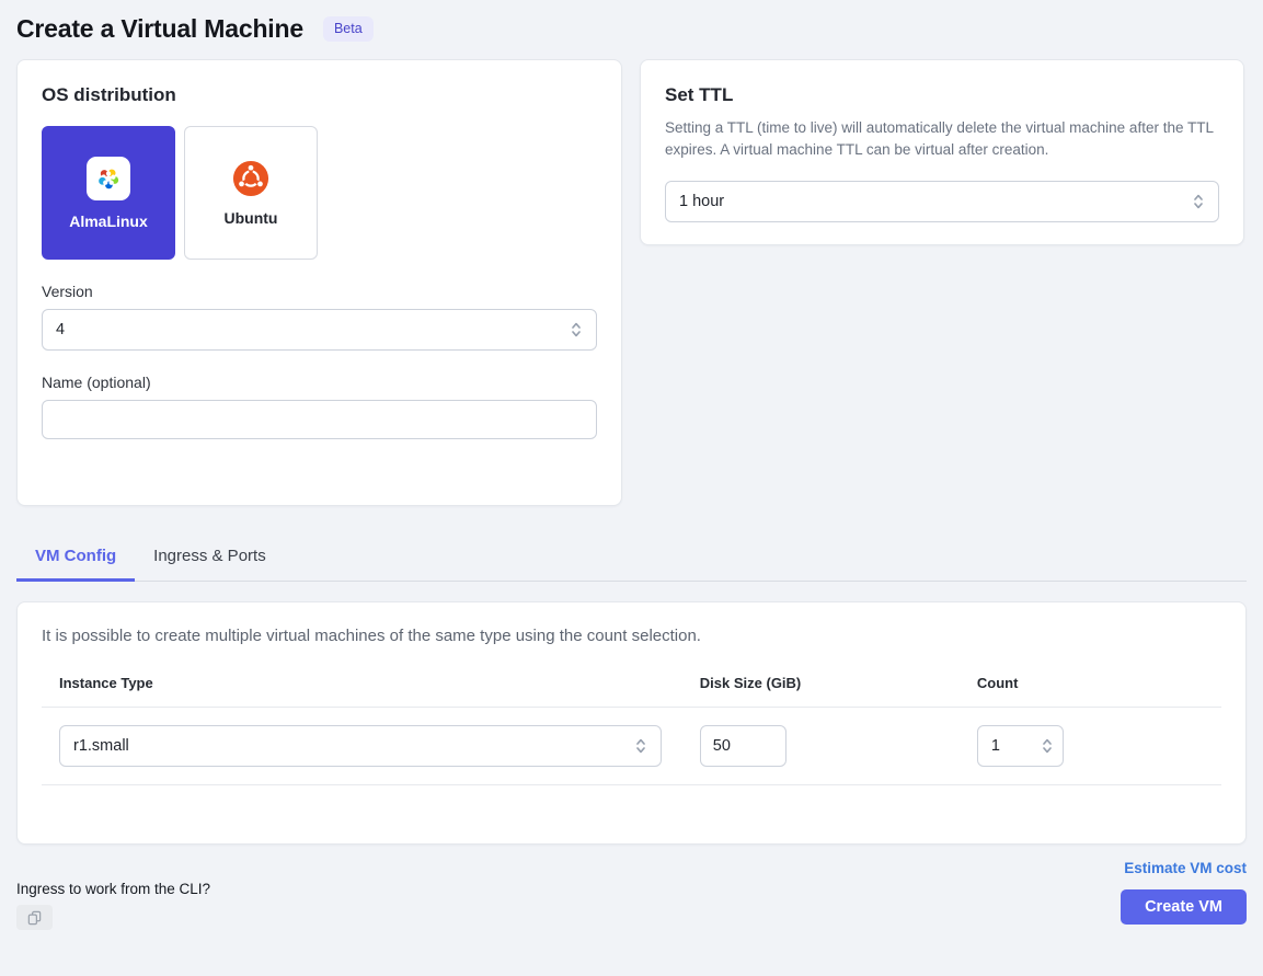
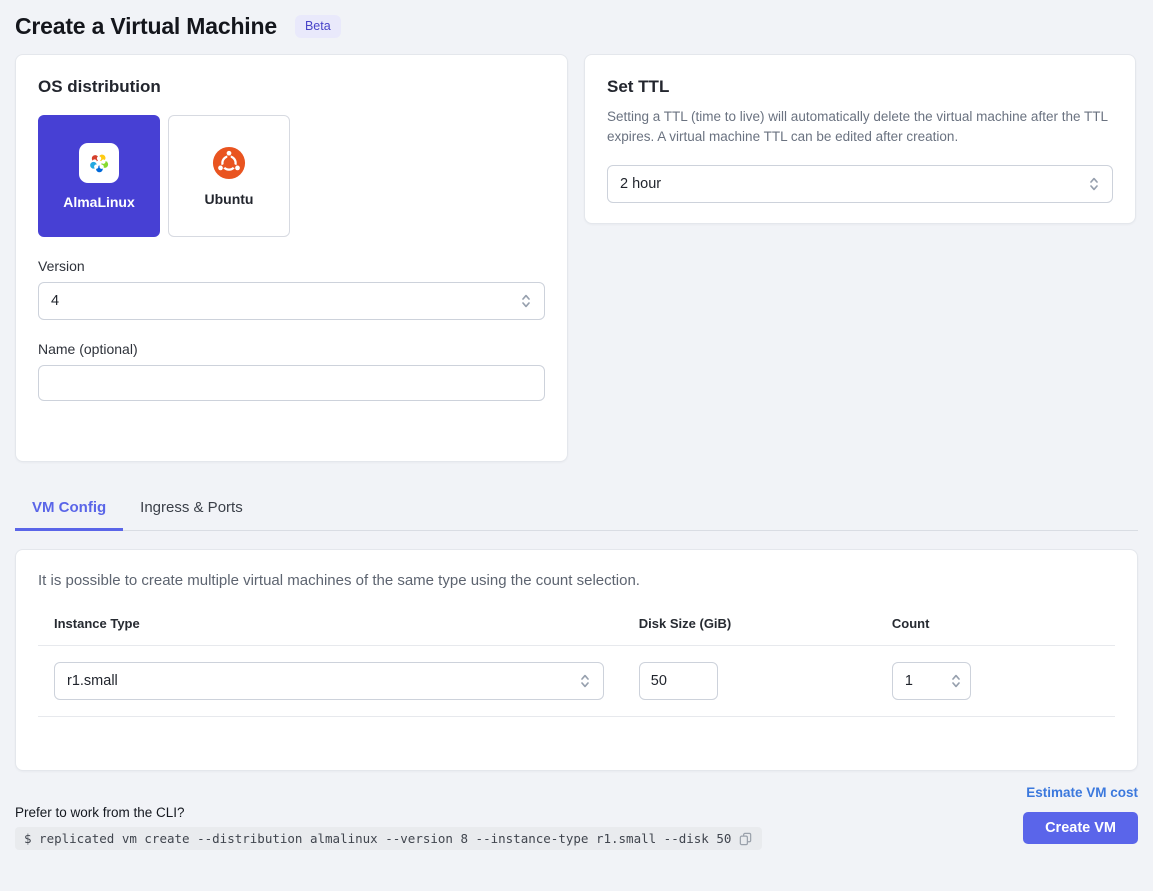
  Create a Virtual Machine
  Beta
  OS distribution
  AlmaLinux
  Ubuntu
  Version
  4
  Name (optional)
  Set TTL
- Setting a TTL (time to live) will automatically delete the virtual machine after the TTL expires. A virtual machine TTL can be virtual after creation.
+ Setting a TTL (time to live) will automatically delete the virtual machine after the TTL expires. A virtual machine TTL can be edited after creation.
- 1 hour
+ 2 hour
  VM Config
  Ingress & Ports
  It is possible to create multiple virtual machines of the same type using the count selection.
  Instance Type	Disk Size (GiB)	Count
  r1.small	50	1
- Ingress to work from the CLI?
+ Prefer to work from the CLI?
+ $ replicated vm create --distribution almalinux --version 8 --instance-type r1.small --disk 50
  Estimate VM cost
  Create VM
